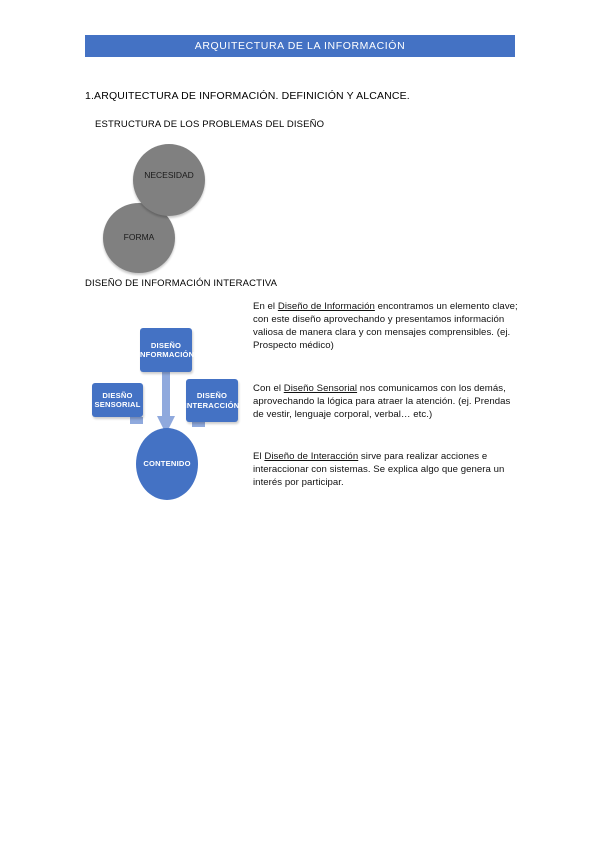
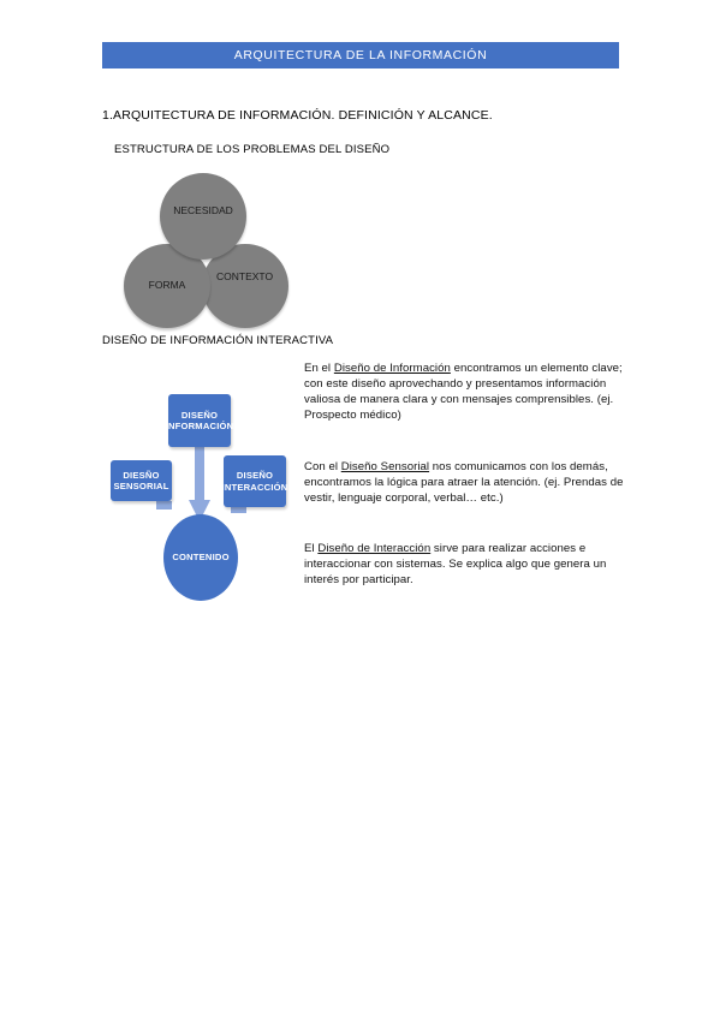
  ARQUITECTURA DE LA INFORMACIÓN
  1.ARQUITECTURA DE INFORMACIÓN. DEFINICIÓN Y ALCANCE.
  ESTRUCTURA DE LOS PROBLEMAS DEL DISEÑO
  FORMA
+ CONTEXTO
  NECESIDAD
  DISEÑO DE INFORMACIÓN INTERACTIVA
  DISEÑO INFORMACIÓN
  DIESÑO SENSORIAL
  DISEÑO INTERACCIÓN
  CONTENIDO
  En el Diseño de Información encontramos un elemento clave; con este diseño aprovechando y presentamos información valiosa de manera clara y con mensajes comprensibles. (ej. Prospecto médico)
- Con el Diseño Sensorial nos comunicamos con los demás, aprovechando la lógica para atraer la atención. (ej. Prendas de vestir, lenguaje corporal, verbal… etc.)
+ Con el Diseño Sensorial nos comunicamos con los demás, encontramos la lógica para atraer la atención. (ej. Prendas de vestir, lenguaje corporal, verbal… etc.)
  El Diseño de Interacción sirve para realizar acciones e interaccionar con sistemas. Se explica algo que genera un interés por participar.
